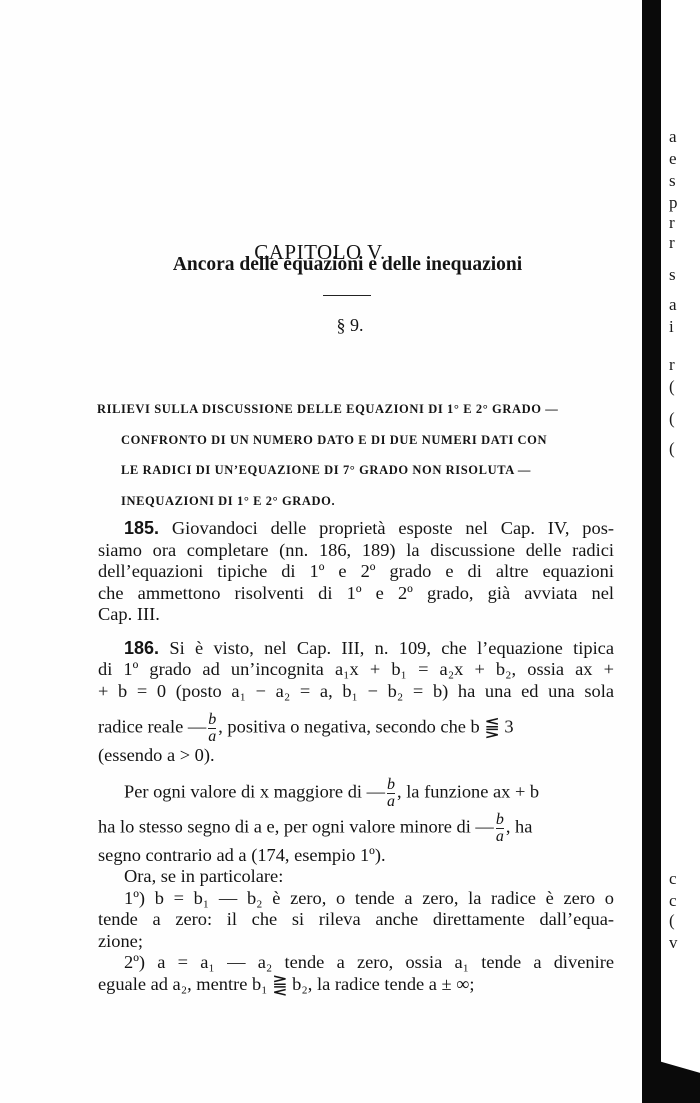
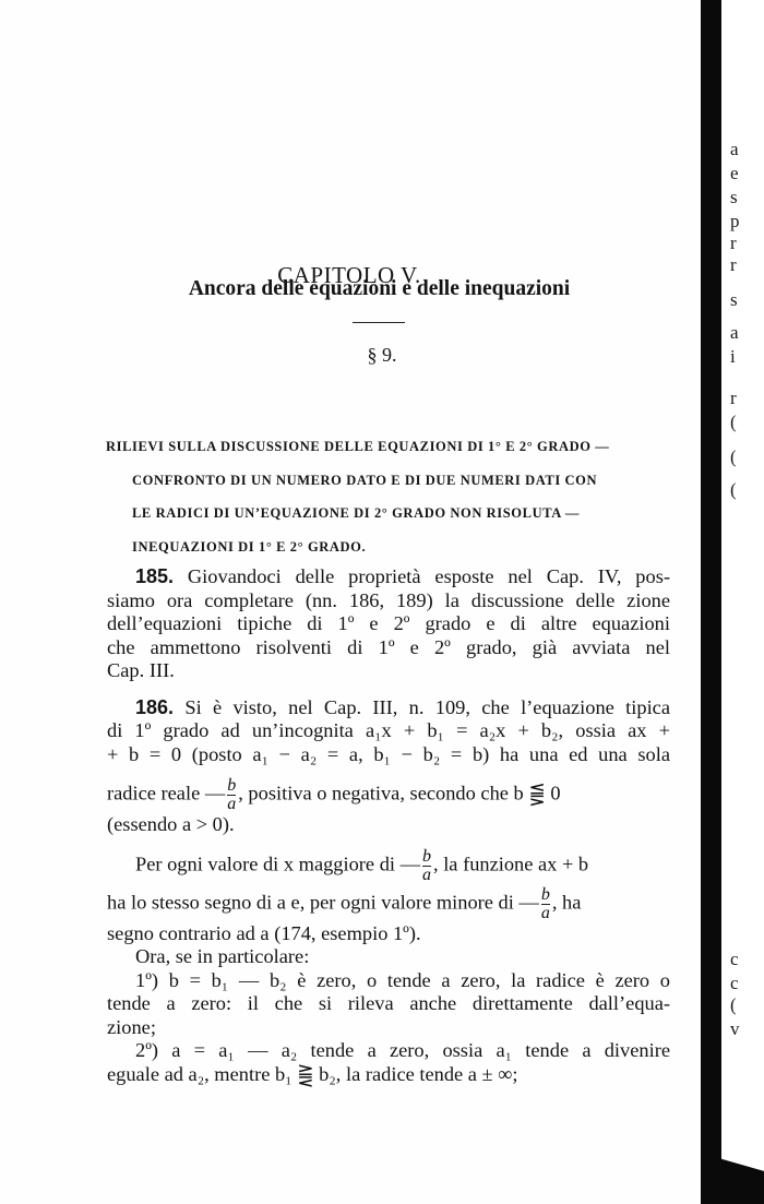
  CAPITOLO V.
  Ancora delle equazioni e delle inequazioni
  § 9.
  RILIEVI SULLA DISCUSSIONE DELLE EQUAZIONI DI 1° E 2° GRADO —
  CONFRONTO DI UN NUMERO DATO E DI DUE NUMERI DATI CON
- LE RADICI DI UN’EQUAZIONE DI 7° GRADO NON RISOLUTA —
+ LE RADICI DI UN’EQUAZIONE DI 2° GRADO NON RISOLUTA —
  INEQUAZIONI DI 1° E 2° GRADO.
  185. Giovandoci delle proprietà esposte nel Cap. IV, pos-
- siamo ora completare (nn. 186, 189) la discussione delle radici
+ siamo ora completare (nn. 186, 189) la discussione delle zione
  dell’equazioni tipiche di 1º e 2º grado e di altre equazioni
  che ammettono risolventi di 1º e 2º grado, già avviata nel
  Cap. III.
  186. Si è visto, nel Cap. III, n. 109, che l’equazione tipica
  di 1º grado ad un’incognita a₁x + b₁ = a₂x + b₂, ossia ax +
  + b = 0 (posto a₁ − a₂ = a, b₁ − b₂ = b) ha una ed una sola
  radice reale —
  b
  a
- , positiva o negativa, secondo che b ⪋ 3
+ , positiva o negativa, secondo che b ⪋ 0
  (essendo a > 0).
  Per ogni valore di x maggiore di —
  b
  a
  , la funzione ax + b
  ha lo stesso segno di a e, per ogni valore minore di —
  b
  a
  , ha
  segno contrario ad a (174, esempio 1º).
  Ora, se in particolare:
  1º) b = b₁ — b₂ è zero, o tende a zero, la radice è zero o
  tende a zero: il che si rileva anche direttamente dall’equa-
  zione;
  2º) a = a₁ — a₂ tende a zero, ossia a₁ tende a divenire
  eguale ad a₂, mentre b₁ ⪌ b₂, la radice tende a ± ∞;
  a
  e
  s
  p
  r
  r
  s
  a
  i
  r
  (
  (
  (
  c
  c
  (
  v
